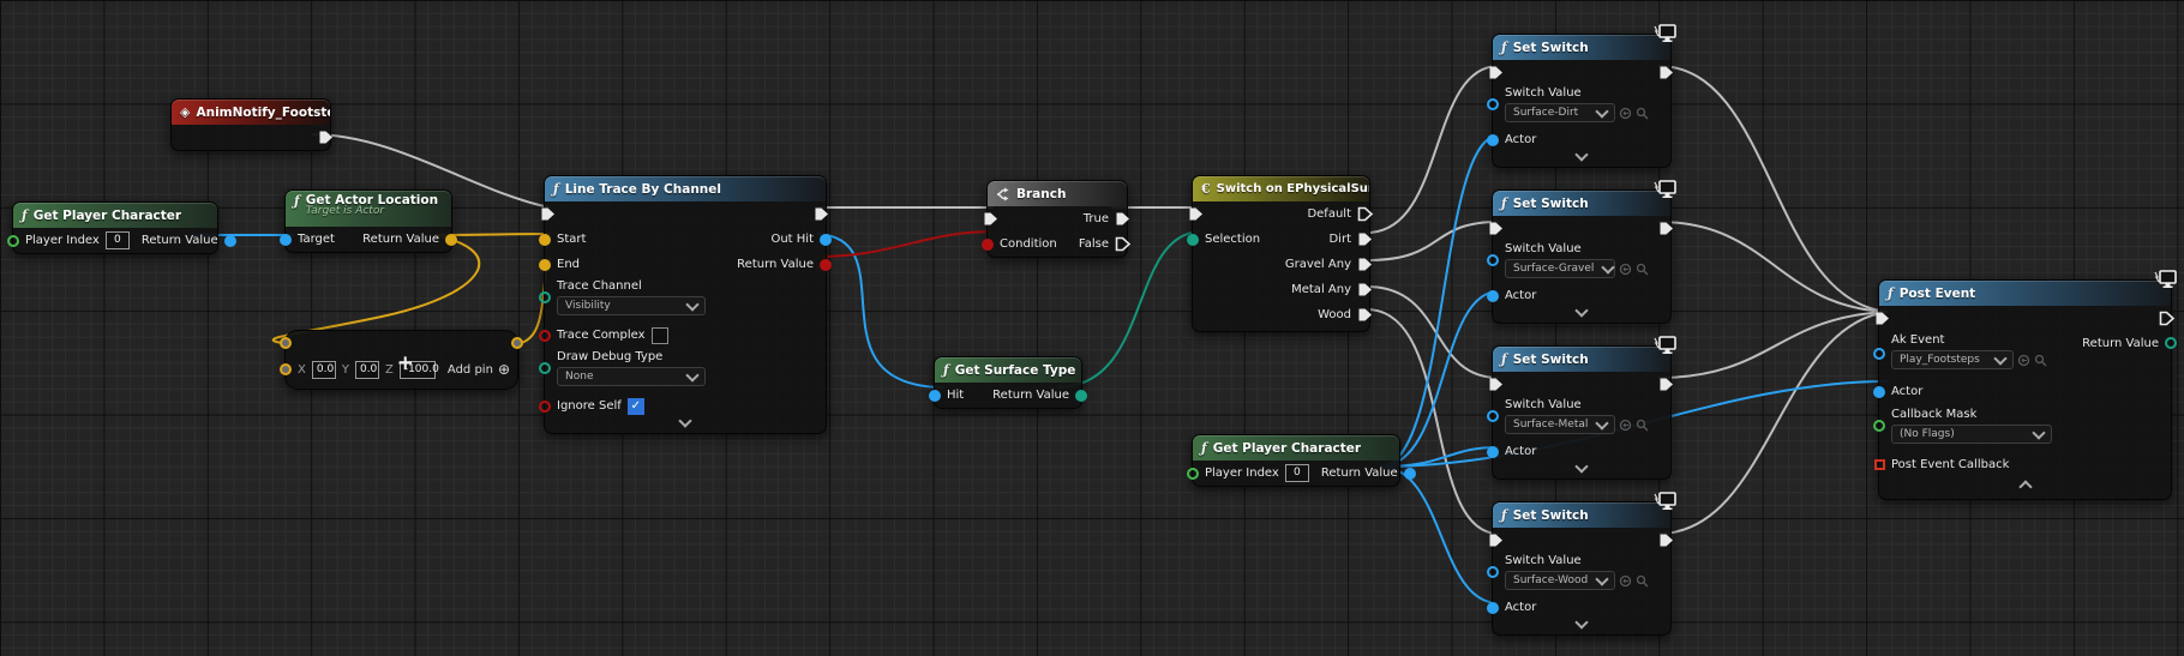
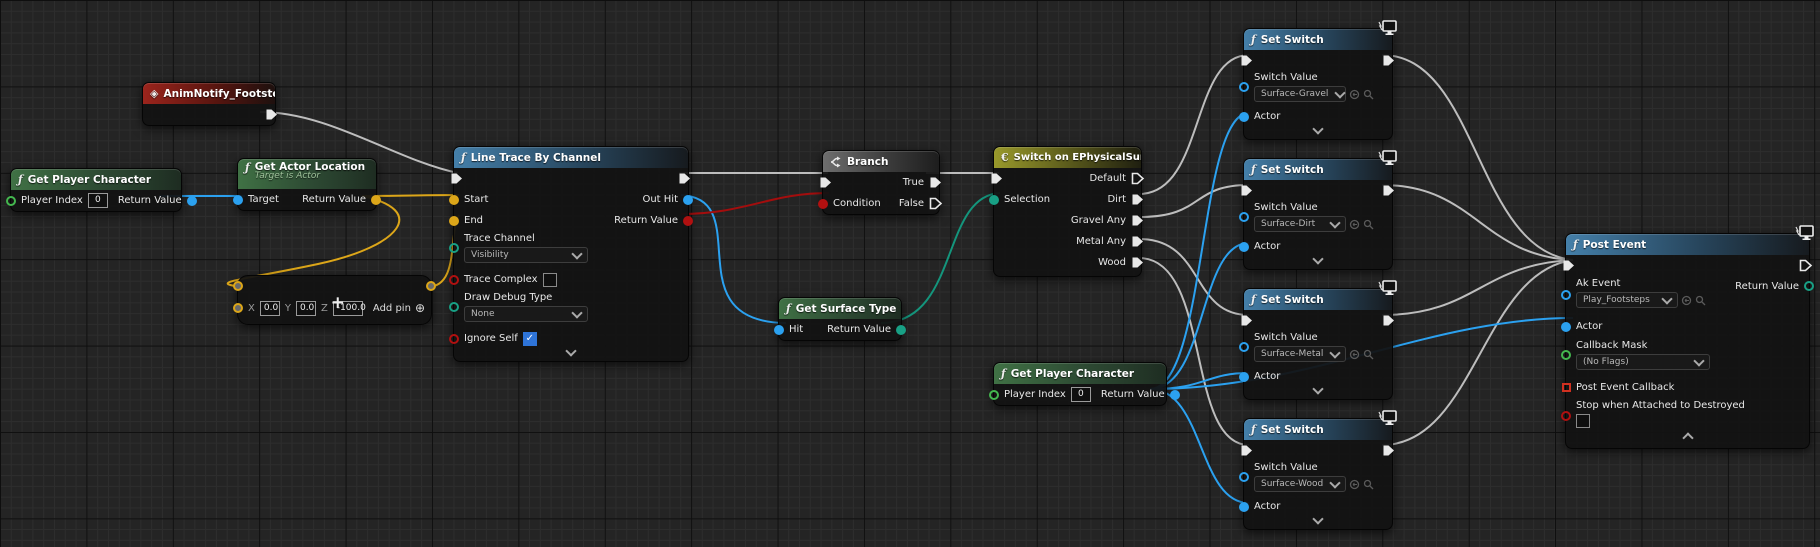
  ◈
  AnimNotify_Footst
  ƒ
  Get Player Character
  Player Index
  0
  Return Value
  ƒ
  Get Actor Location
  Target is Actor
  Target
  Return Value
  +
  X
  0.0
  Y
  0.0
  Z
  -100.0
  Add pin
  ⊕
  ƒ
  Line Trace By Channel
  Start
  Out Hit
  End
  Return Value
  Trace Channel
  Visibility
  Trace Complex
  Draw Debug Type
  None
  Ignore Self
  ✓
  Branch
  True
  Condition
  False
  ƒ
  Get Surface Type
  Hit
  Return Value
  €
  Switch on EPhysicalSu
  Default
  Selection
  Dirt
  Gravel Any
  Metal Any
  Wood
  ƒ
  Get Player Character
  Player Index
  0
  Return Value
  ƒ
  Set Switch
  Switch Value
- Surface-Dirt
+ Surface-Gravel
  Actor
  ƒ
  Set Switch
  Switch Value
- Surface-Gravel
+ Surface-Dirt
  Actor
  ƒ
  Set Switch
  Switch Value
  Surface-Metal
  Actor
  ƒ
  Set Switch
  Switch Value
  Surface-Wood
  Actor
  ƒ
  Post Event
  Ak Event
  Play_Footsteps
  Return Value
  Actor
  Callback Mask
  (No Flags)
  Post Event Callback
+ Stop when Attached to Destroyed
